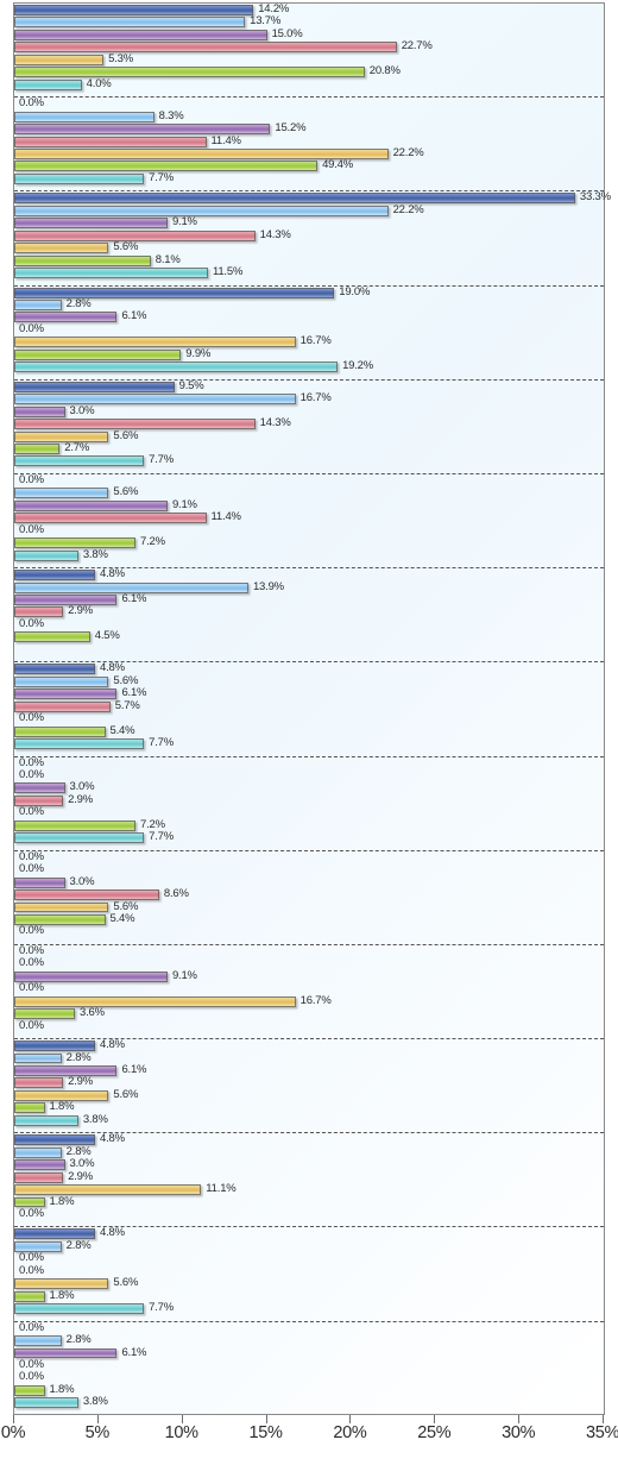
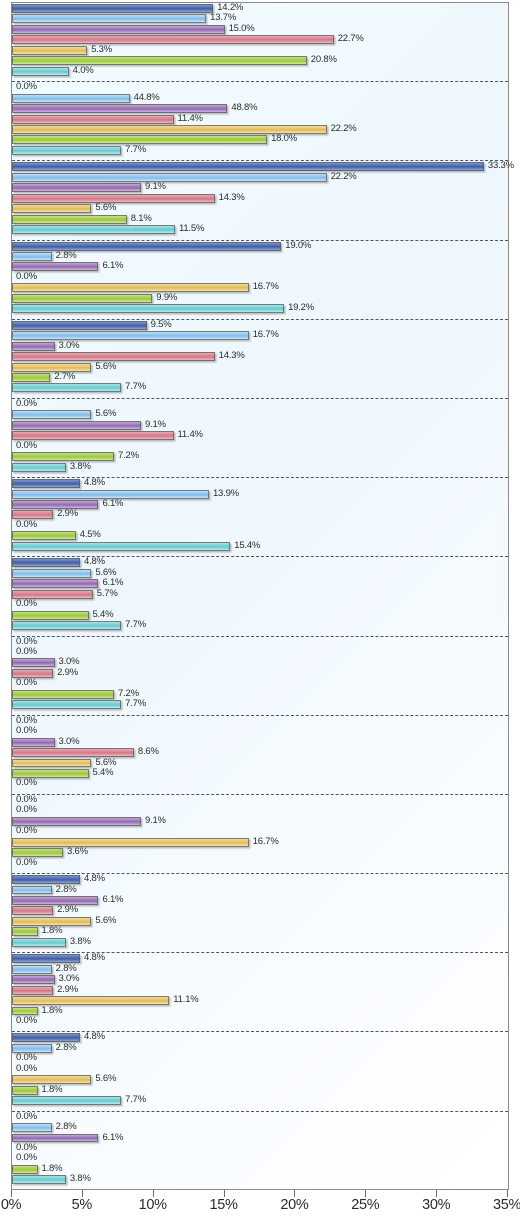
  14.2%
  13.7%
  15.0%
  22.7%
  5.3%
  20.8%
  4.0%
  0.0%
- 8.3%
+ 44.8%
- 15.2%
+ 48.8%
  11.4%
  22.2%
- 49.4%
+ 18.0%
  7.7%
  33.3%
  22.2%
  9.1%
  14.3%
  5.6%
  8.1%
  11.5%
  19.0%
  2.8%
  6.1%
  0.0%
  16.7%
  9.9%
  19.2%
  9.5%
  16.7%
  3.0%
  14.3%
  5.6%
  2.7%
  7.7%
  0.0%
  5.6%
  9.1%
  11.4%
  0.0%
  7.2%
  3.8%
  4.8%
  13.9%
  6.1%
  2.9%
  0.0%
  4.5%
+ 15.4%
  4.8%
  5.6%
  6.1%
  5.7%
  0.0%
  5.4%
  7.7%
  0.0%
  0.0%
  3.0%
  2.9%
  0.0%
  7.2%
  7.7%
  0.0%
  0.0%
  3.0%
  8.6%
  5.6%
  5.4%
  0.0%
  0.0%
  0.0%
  9.1%
  0.0%
  16.7%
  3.6%
  0.0%
  4.8%
  2.8%
  6.1%
  2.9%
  5.6%
  1.8%
  3.8%
  4.8%
  2.8%
  3.0%
  2.9%
  11.1%
  1.8%
  0.0%
  4.8%
  2.8%
  0.0%
  0.0%
  5.6%
  1.8%
  7.7%
  0.0%
  2.8%
  6.1%
  0.0%
  0.0%
  1.8%
  3.8%
  0%
  5%
  10%
  15%
  20%
  25%
  30%
  35%
